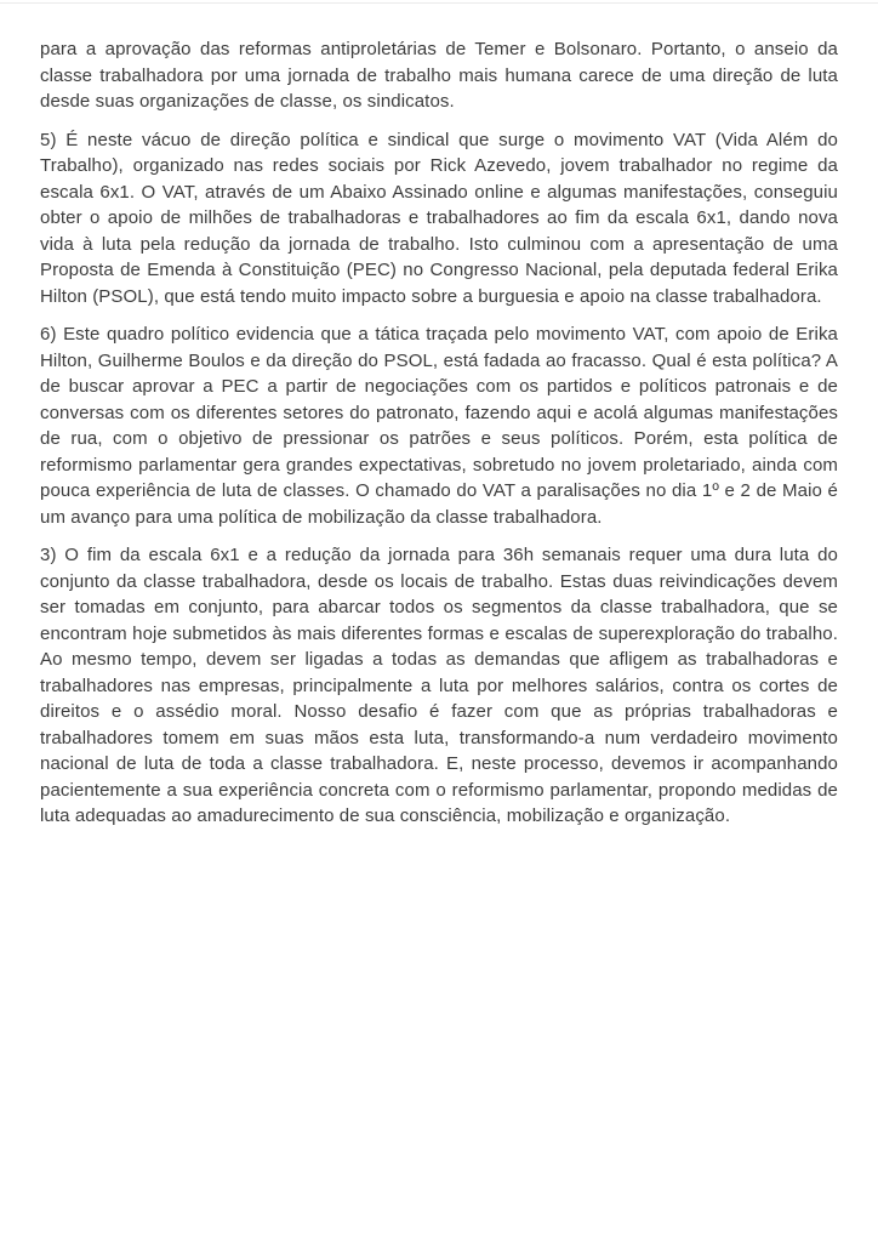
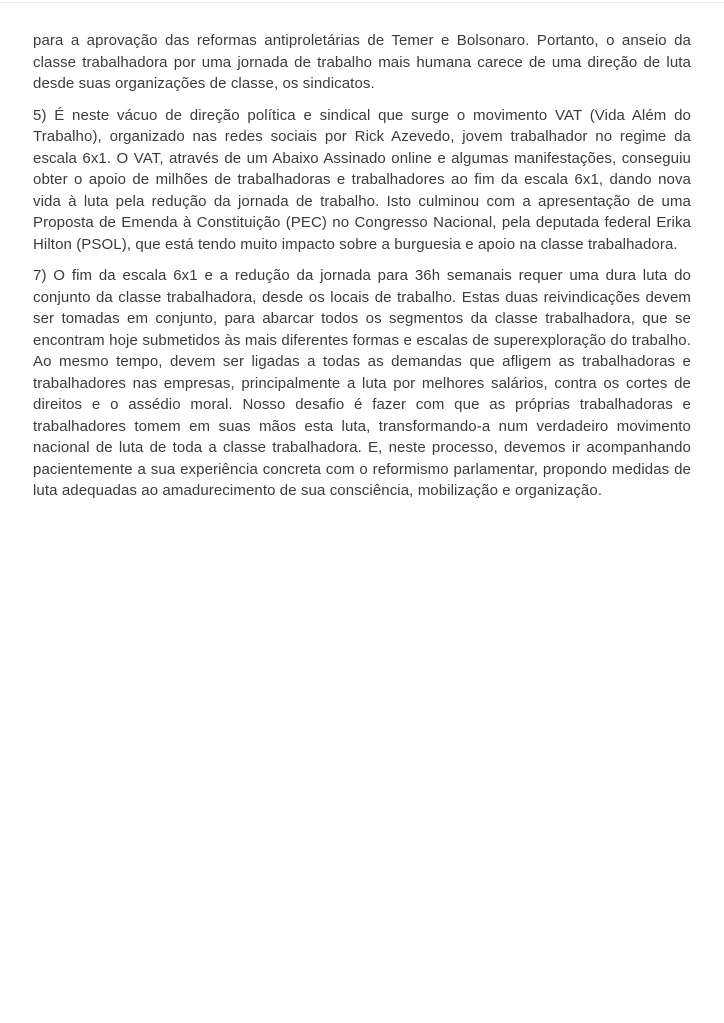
  para a aprovação das reformas antiproletárias de Temer e Bolsonaro. Portanto, o anseio da classe trabalhadora por uma jornada de trabalho mais humana carece de uma direção de luta desde suas organizações de classe, os sindicatos.
  5) É neste vácuo de direção política e sindical que surge o movimento VAT (Vida Além do Trabalho), organizado nas redes sociais por Rick Azevedo, jovem trabalhador no regime da escala 6x1. O VAT, através de um Abaixo Assinado online e algumas manifestações, conseguiu obter o apoio de milhões de trabalhadoras e trabalhadores ao fim da escala 6x1, dando nova vida à luta pela redução da jornada de trabalho. Isto culminou com a apresentação de uma Proposta de Emenda à Constituição (PEC) no Congresso Nacional, pela deputada federal Erika Hilton (PSOL), que está tendo muito impacto sobre a burguesia e apoio na classe trabalhadora.
- 6) Este quadro político evidencia que a tática traçada pelo movimento VAT, com apoio de Erika Hilton, Guilherme Boulos e da direção do PSOL, está fadada ao fracasso. Qual é esta política? A de buscar aprovar a PEC a partir de negociações com os partidos e políticos patronais e de conversas com os diferentes setores do patronato, fazendo aqui e acolá algumas manifestações de rua, com o objetivo de pressionar os patrões e seus políticos. Porém, esta política de reformismo parlamentar gera grandes expectativas, sobretudo no jovem proletariado, ainda com pouca experiência de luta de classes. O chamado do VAT a paralisações no dia 1º e 2 de Maio é um avanço para uma política de mobilização da classe trabalhadora.
- 3) O fim da escala 6x1 e a redução da jornada para 36h semanais requer uma dura luta do conjunto da classe trabalhadora, desde os locais de trabalho. Estas duas reivindicações devem ser tomadas em conjunto, para abarcar todos os segmentos da classe trabalhadora, que se encontram hoje submetidos às mais diferentes formas e escalas de superexploração do trabalho. Ao mesmo tempo, devem ser ligadas a todas as demandas que afligem as trabalhadoras e trabalhadores nas empresas, principalmente a luta por melhores salários, contra os cortes de direitos e o assédio moral. Nosso desafio é fazer com que as próprias trabalhadoras e trabalhadores tomem em suas mãos esta luta, transformando-a num verdadeiro movimento nacional de luta de toda a classe trabalhadora. E, neste processo, devemos ir acompanhando pacientemente a sua experiência concreta com o reformismo parlamentar, propondo medidas de luta adequadas ao amadurecimento de sua consciência, mobilização e organização.
+ 7) O fim da escala 6x1 e a redução da jornada para 36h semanais requer uma dura luta do conjunto da classe trabalhadora, desde os locais de trabalho. Estas duas reivindicações devem ser tomadas em conjunto, para abarcar todos os segmentos da classe trabalhadora, que se encontram hoje submetidos às mais diferentes formas e escalas de superexploração do trabalho. Ao mesmo tempo, devem ser ligadas a todas as demandas que afligem as trabalhadoras e trabalhadores nas empresas, principalmente a luta por melhores salários, contra os cortes de direitos e o assédio moral. Nosso desafio é fazer com que as próprias trabalhadoras e trabalhadores tomem em suas mãos esta luta, transformando-a num verdadeiro movimento nacional de luta de toda a classe trabalhadora. E, neste processo, devemos ir acompanhando pacientemente a sua experiência concreta com o reformismo parlamentar, propondo medidas de luta adequadas ao amadurecimento de sua consciência, mobilização e organização.
